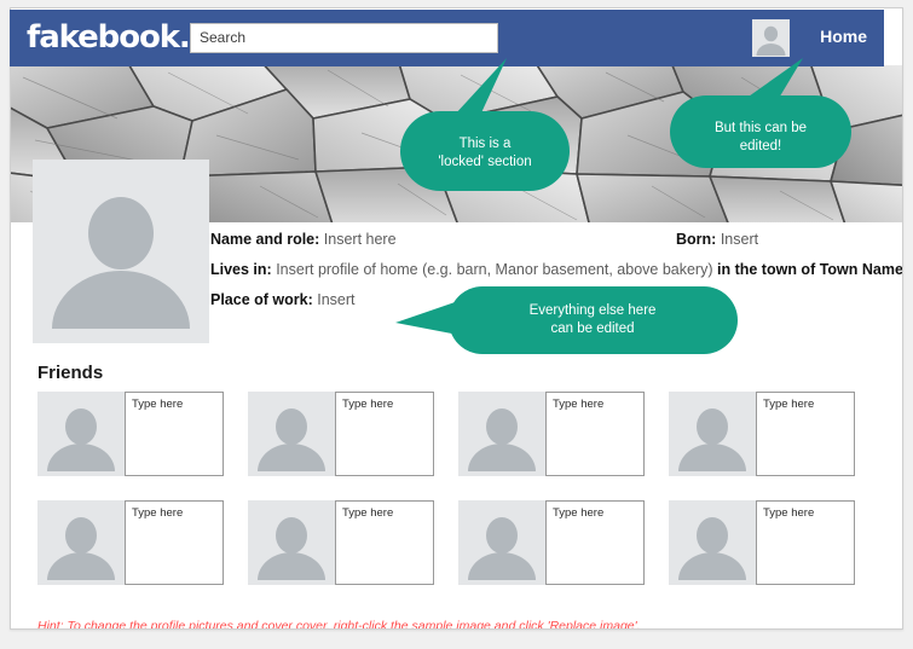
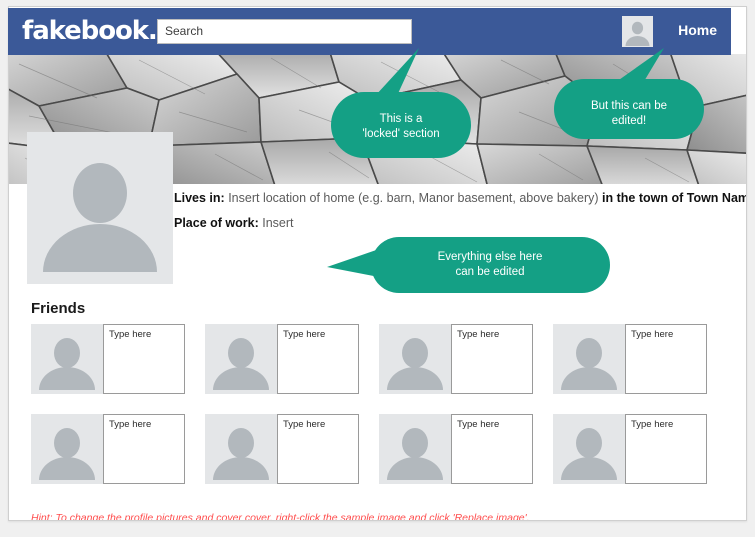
- Name and role: Insert here
- Born: Insert
- Lives in: Insert profile of home (e.g. barn, Manor basement, above bakery) in the town of Town Name
+ Lives in: Insert location of home (e.g. barn, Manor basement, above bakery) in the town of Town Nam
  Place of work: Insert
  Friends
  Type here
  Type here
  Type here
  Type here
  Type here
  Type here
  Type here
  Type here
  Hint: To change the profile pictures and cover cover, right-click the sample image and click 'Replace image'.
  fakebook.
  Search
  Home
  This is a
  'locked' section
  But this can be
  edited!
  Everything else here
  can be edited
